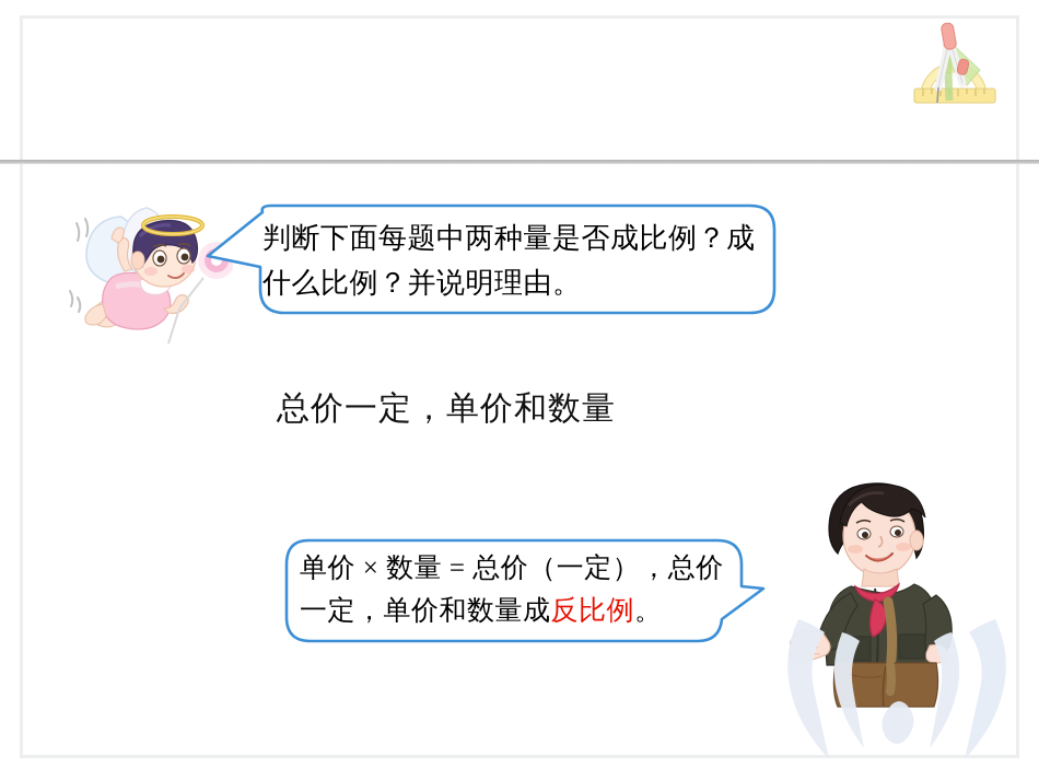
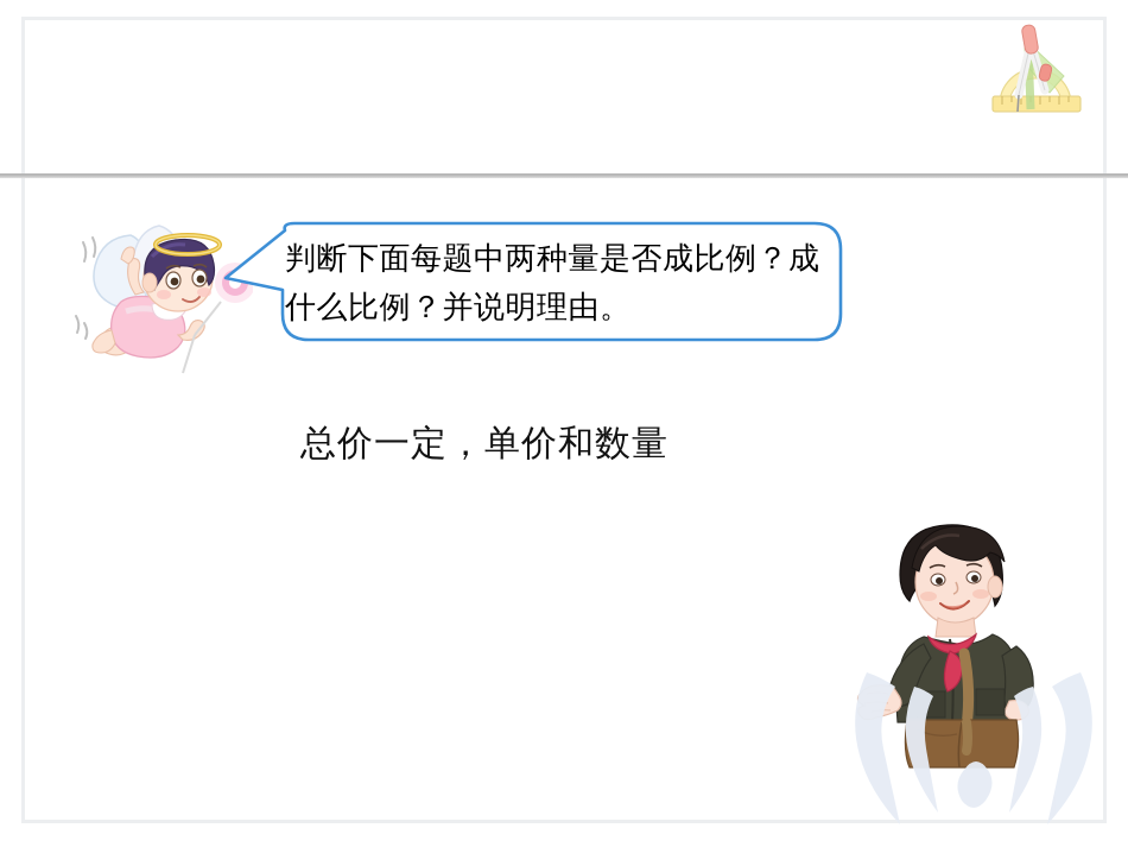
  判断下面每题中两种量是否成比例？成什么比例？并说明理由。
  总价一定，单价和数量
- 单价 × 数量 = 总价（一定），总价一定，单价和数量成反比例。
